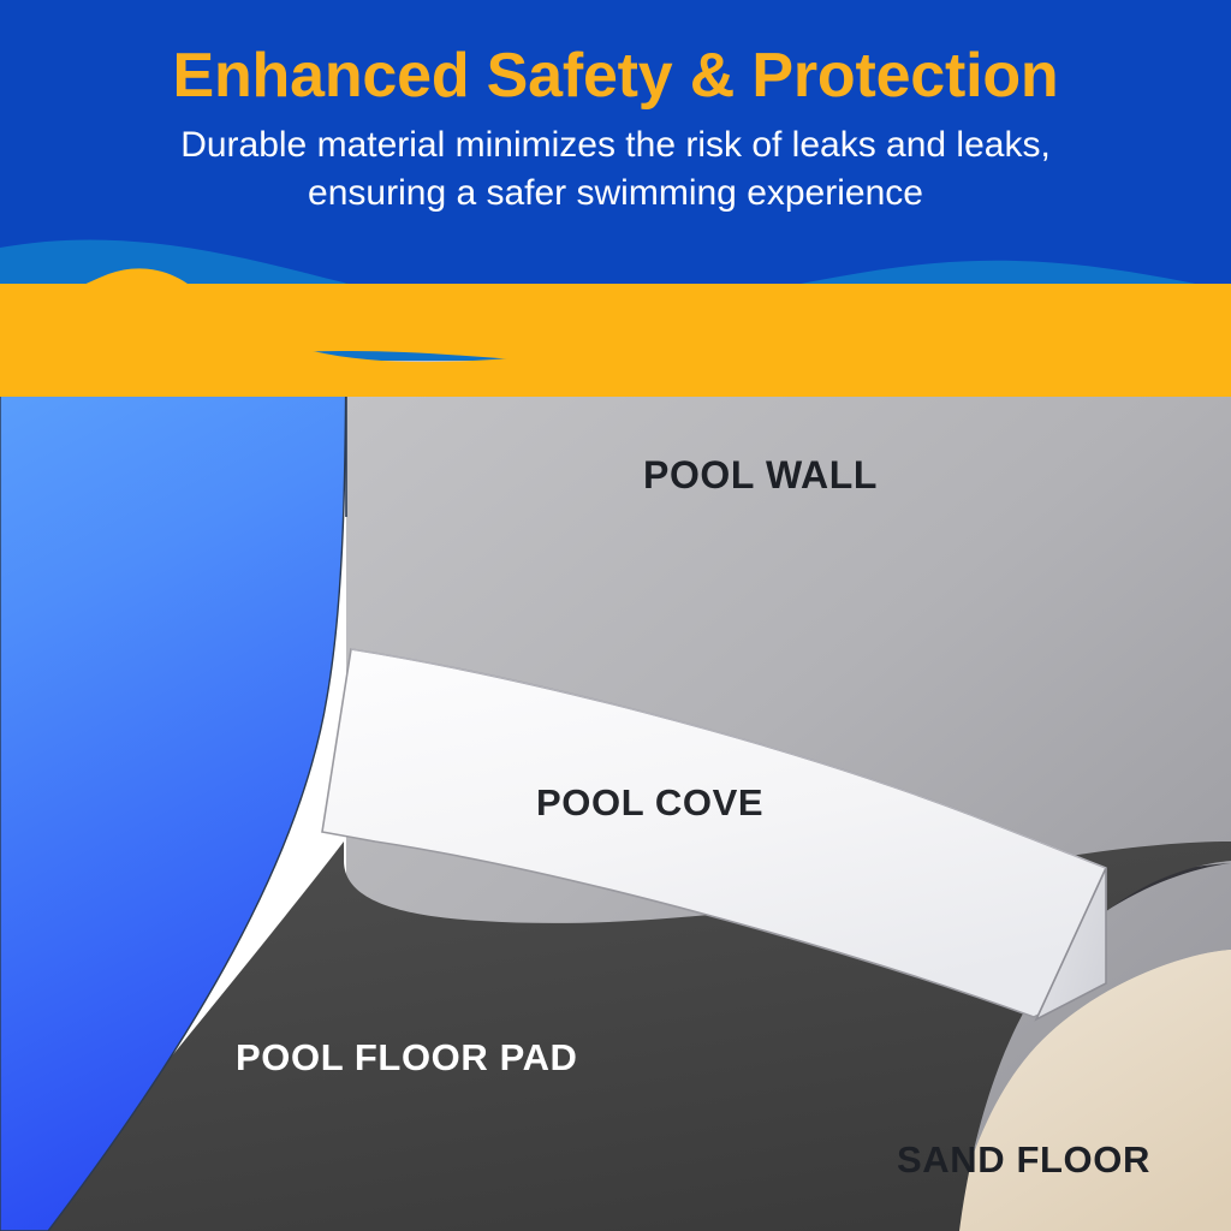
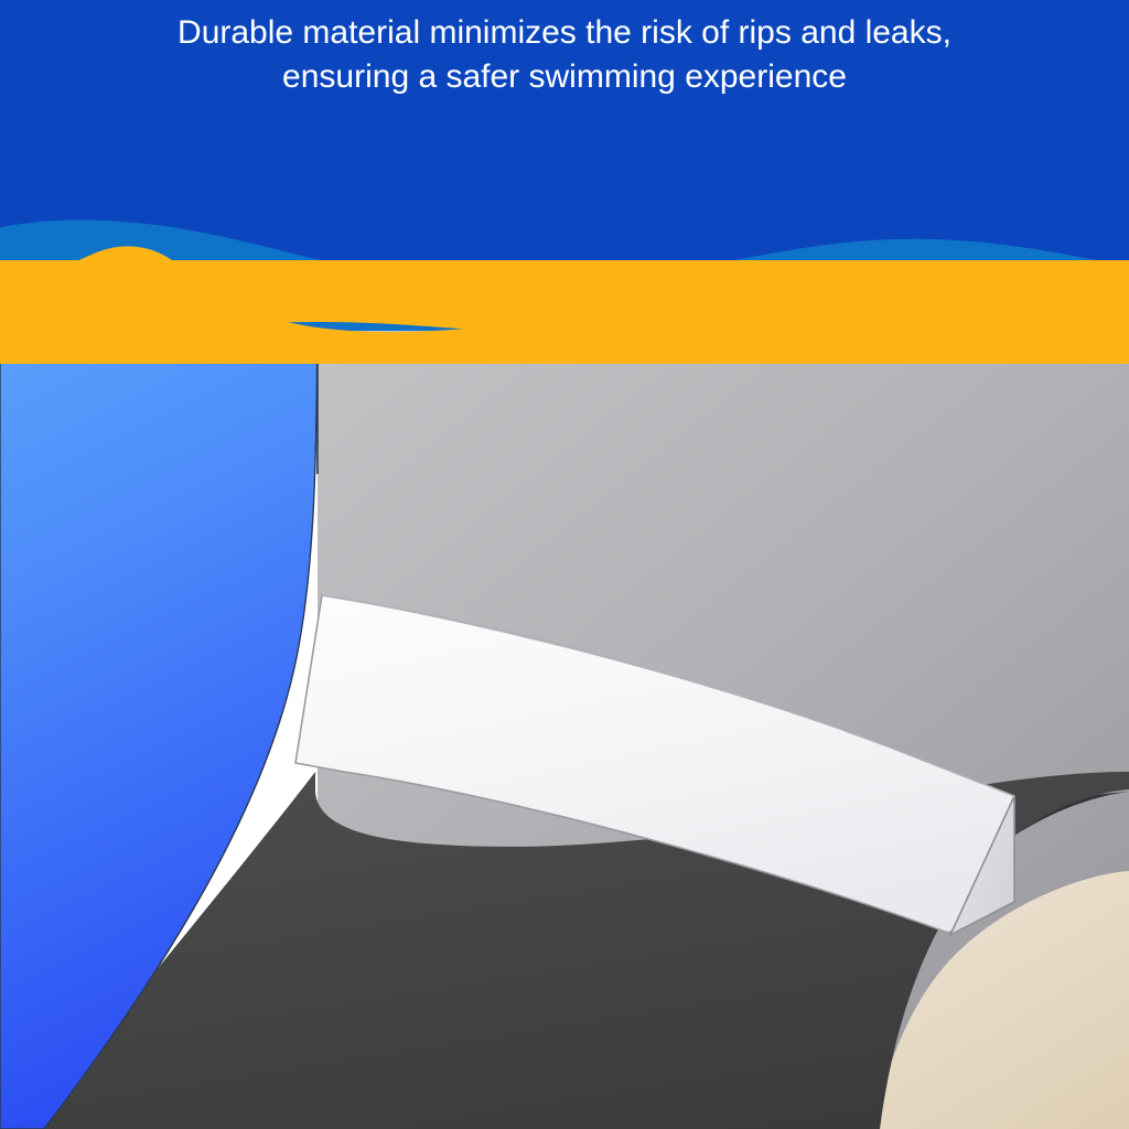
- Enhanced Safety & Protection
- Durable material minimizes the risk of leaks and leaks, ensuring a safer swimming experience
+ Durable material minimizes the risk of rips and leaks, ensuring a safer swimming experience
- POOL WALL
- POOL COVE
- POOL FLOOR PAD
- SAND FLOOR
